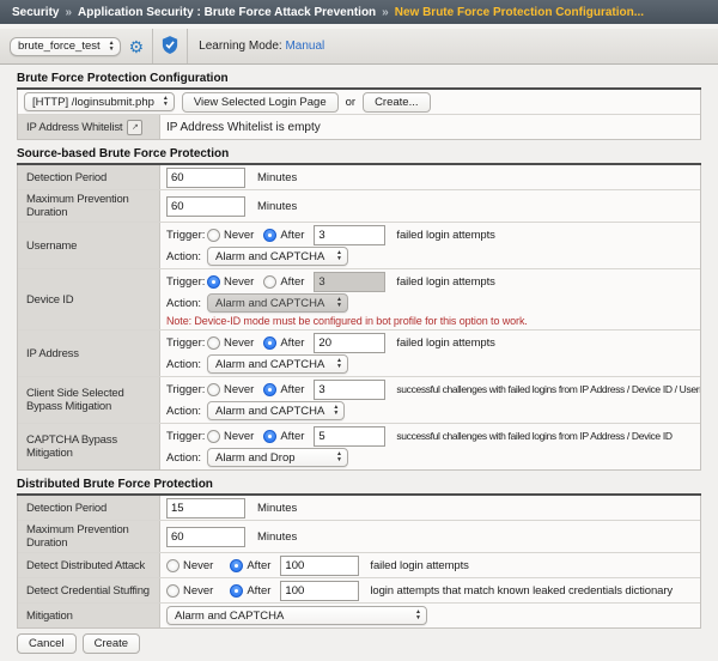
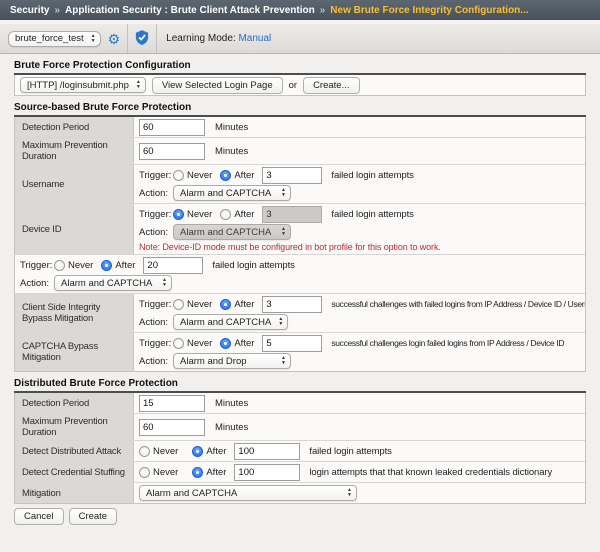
  Security
  »
- Application Security : Brute Force Attack Prevention
+ Application Security : Brute Client Attack Prevention
  »
- New Brute Force Protection Configuration...
+ New Brute Force Integrity Configuration...
  brute_force_test
  ⚙
  Learning Mode: Manual
  Brute Force Protection Configuration
  [HTTP] /loginsubmit.php
  View Selected Login Page
  or
  Create...
- IP Address Whitelist
- IP Address Whitelist is empty
  Source-based Brute Force Protection
  Detection Period
  60
  Minutes
  Maximum Prevention Duration
  60
  Minutes
  Username
  Trigger:
  Never
  After
  3
  failed login attempts
  Action:
  Alarm and CAPTCHA
  Device ID
  Trigger:
  Never
  After
  3
  failed login attempts
  Action:
  Alarm and CAPTCHA
  Note: Device-ID mode must be configured in bot profile for this option to work.
- IP Address
  Trigger:
  Never
  After
  20
  failed login attempts
  Action:
  Alarm and CAPTCHA
- Client Side Selected Bypass Mitigation
+ Client Side Integrity Bypass Mitigation
  Trigger:
  Never
  After
  3
  successful challenges with failed logins from IP Address / Device ID / User
  Action:
  Alarm and CAPTCHA
  CAPTCHA Bypass Mitigation
  Trigger:
  Never
  After
  5
- successful challenges with failed logins from IP Address / Device ID
+ successful challenges login failed logins from IP Address / Device ID
  Action:
  Alarm and Drop
  Distributed Brute Force Protection
  Detection Period
  15
  Minutes
  Maximum Prevention Duration
  60
  Minutes
  Detect Distributed Attack
  Never
  After
  100
  failed login attempts
  Detect Credential Stuffing
  Never
  After
  100
- login attempts that match known leaked credentials dictionary
+ login attempts that that known leaked credentials dictionary
  Mitigation
  Alarm and CAPTCHA
  Cancel
  Create
